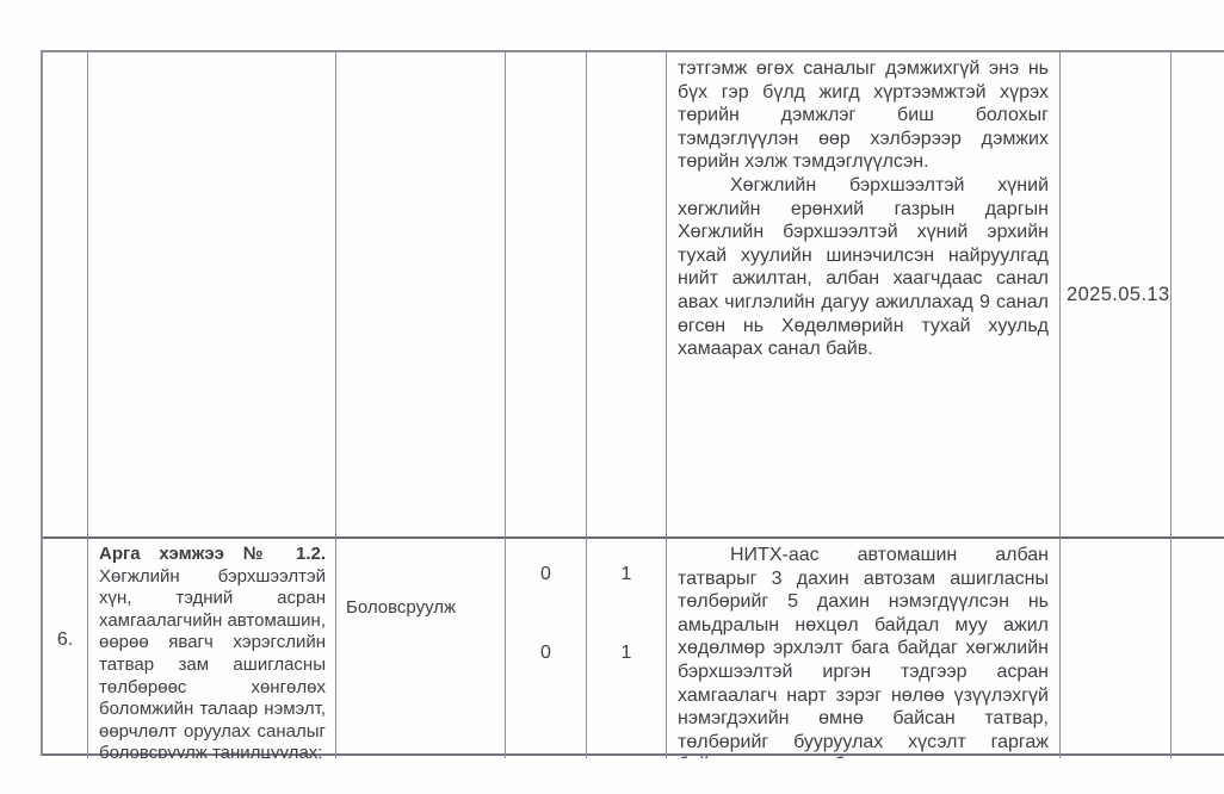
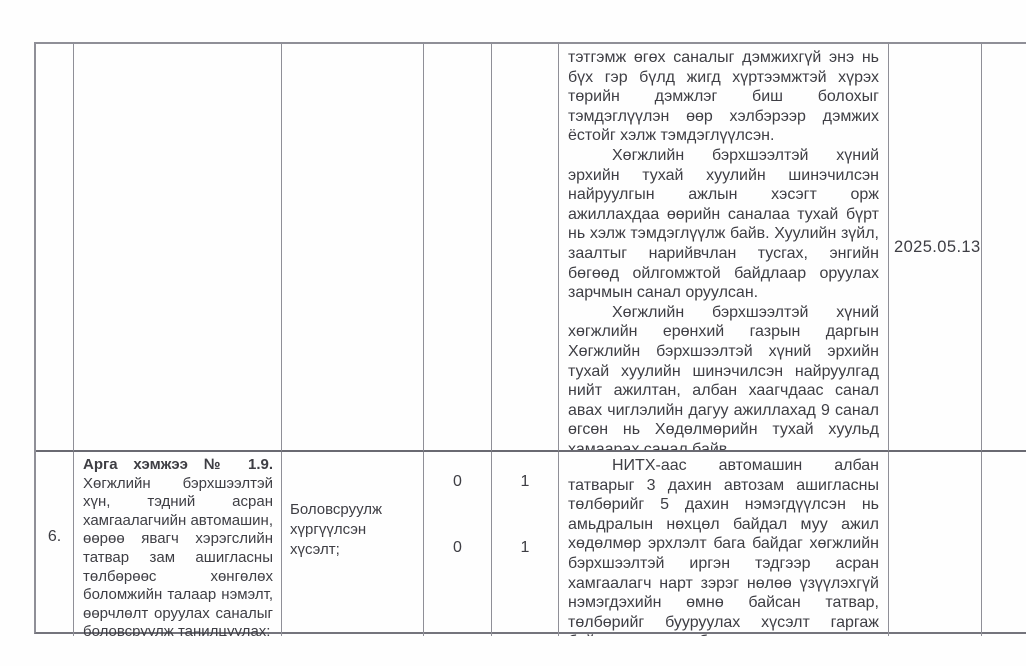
- тэтгэмж өгөх саналыг дэмжихгүй энэ нь бүх гэр бүлд жигд хүртээмжтэй хүрэх төрийн дэмжлэг биш болохыг тэмдэглүүлэн өөр хэлбэрээр дэмжих төрийн хэлж тэмдэглүүлсэн.
+ тэтгэмж өгөх саналыг дэмжихгүй энэ нь бүх гэр бүлд жигд хүртээмжтэй хүрэх төрийн дэмжлэг биш болохыг тэмдэглүүлэн өөр хэлбэрээр дэмжих ёстойг хэлж тэмдэглүүлсэн.
+ Хөгжлийн бэрхшээлтэй хүний эрхийн тухай хуулийн шинэчилсэн найруулгын ажлын хэсэгт орж ажиллахдаа өөрийн саналаа тухай бүрт нь хэлж тэмдэглүүлж байв. Хуулийн зүйл, заалтыг нарийвчлан тусгах, энгийн бөгөөд ойлгомжтой байдлаар оруулах зарчмын санал оруулсан.
  Хөгжлийн бэрхшээлтэй хүний хөгжлийн ерөнхий газрын даргын Хөгжлийн бэрхшээлтэй хүний эрхийн тухай хуулийн шинэчилсэн найруулгад нийт ажилтан, албан хаагчдаас санал авах чиглэлийн дагуу ажиллахад 9 санал өгсөн нь Хөдөлмөрийн тухай хуульд хамаарах санал байв.
  2025.05.13
  6.
- Арга хэмжээ № 1.2. Хөгжлийн бэрхшээлтэй хүн, тэдний асран хамгаалагчийн автомашин, өөрөө явагч хэрэгслийн татвар зам ашигласны төлбөрөөс хөнгөлөх боломжийн талаар нэмэлт, өөрчлөлт оруулах саналыг боловсруулж танилцуулах;
+ Арга хэмжээ № 1.9. Хөгжлийн бэрхшээлтэй хүн, тэдний асран хамгаалагчийн автомашин, өөрөө явагч хэрэгслийн татвар зам ашигласны төлбөрөөс хөнгөлөх боломжийн талаар нэмэлт, өөрчлөлт оруулах саналыг боловсруулж танилцуулах;
  Боловсруулж
+ хүргүүлсэн хүсэлт;
  0
  0
  1
  1
  НИТХ-аас автомашин албан татварыг 3 дахин автозам ашигласны төлбөрийг 5 дахин нэмэгдүүлсэн нь амьдралын нөхцөл байдал муу ажил хөдөлмөр эрхлэлт бага байдаг хөгжлийн бэрхшээлтэй иргэн тэдгээр асран хамгаалагч нарт зэрэг нөлөө үзүүлэхгүй нэмэгдэхийн өмнө байсан татвар, төлбөрийг бууруулах хүсэлт гаргаж
